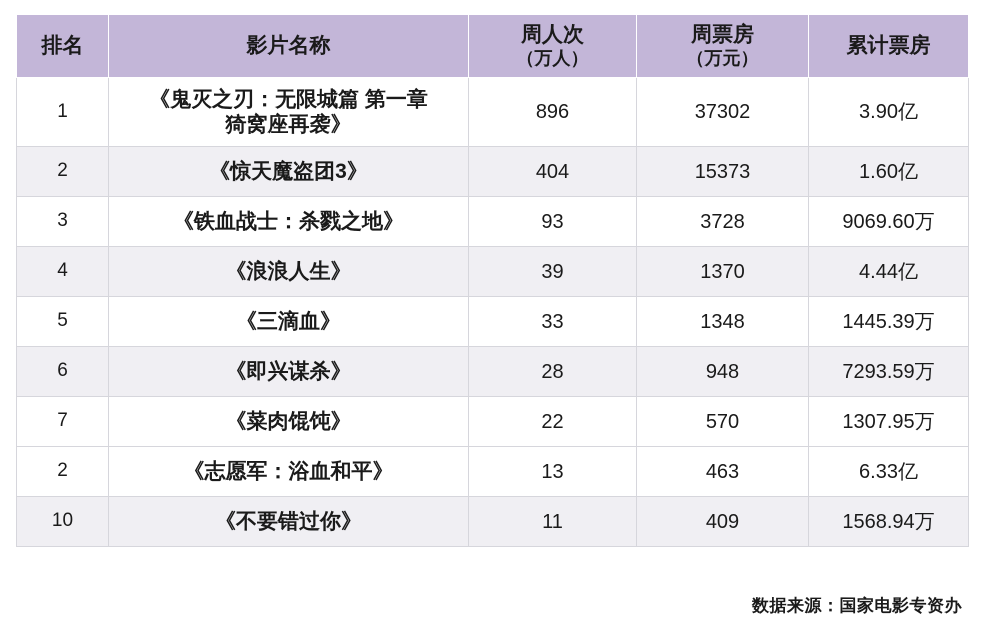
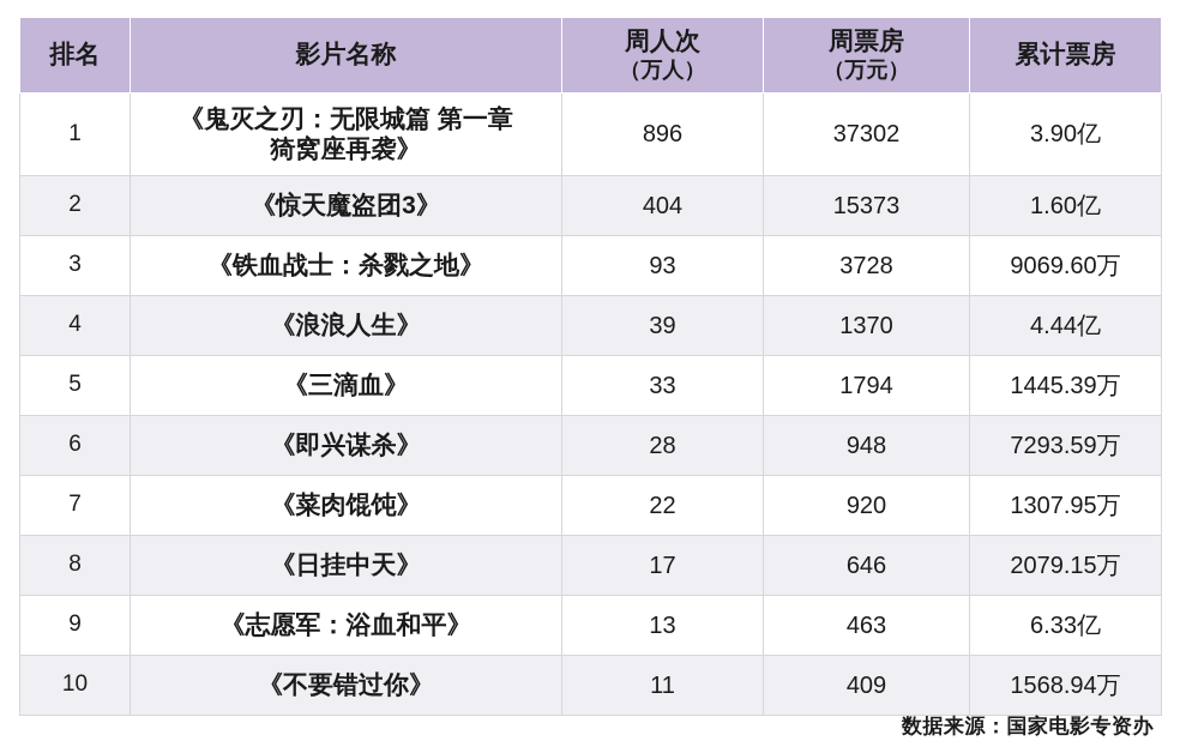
  排名	影片名称	周人次 （万人）	周票房 （万元）	累计票房
  1	《鬼灭之刃：无限城篇 第一章猗窝座再袭》	896	37302	3.90亿
  2	《惊天魔盗团3》	404	15373	1.60亿
  3	《铁血战士：杀戮之地》	93	3728	9069.60万
  4	《浪浪人生》	39	1370	4.44亿
- 5	《三滴血》	33	1348	1445.39万
+ 5	《三滴血》	33	1794	1445.39万
  6	《即兴谋杀》	28	948	7293.59万
- 7	《菜肉馄饨》	22	570	1307.95万
+ 7	《菜肉馄饨》	22	920	1307.95万
+ 8	《日挂中天》	17	646	2079.15万
- 2	《志愿军：浴血和平》	13	463	6.33亿
+ 9	《志愿军：浴血和平》	13	463	6.33亿
  10	《不要错过你》	11	409	1568.94万
  数据来源：国家电影专资办
